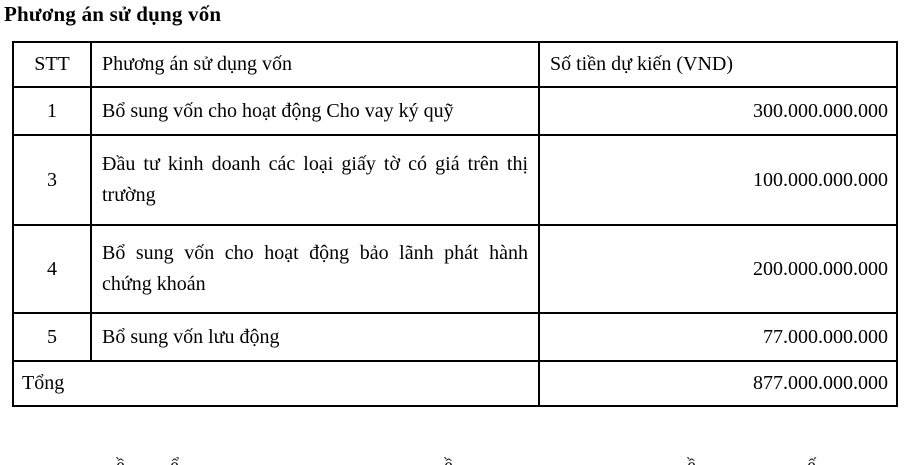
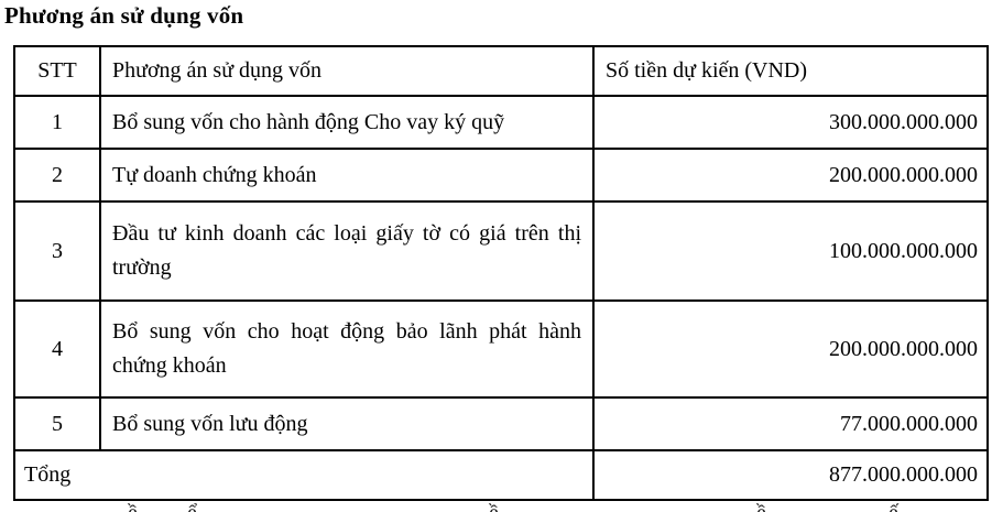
  Phương án sử dụng vốn
  STT	Phương án sử dụng vốn	Số tiền dự kiến (VND)
- 1	Bổ sung vốn cho hoạt động Cho vay ký quỹ	300.000.000.000
+ 1	Bổ sung vốn cho hành động Cho vay ký quỹ	300.000.000.000
+ 2	Tự doanh chứng khoán	200.000.000.000
  3	Đầu tư kinh doanh các loại giấy tờ có giá trên thị trường	100.000.000.000
  4	Bổ sung vốn cho hoạt động bảo lãnh phát hành chứng khoán	200.000.000.000
  5	Bổ sung vốn lưu động	77.000.000.000
  Tổng	877.000.000.000
